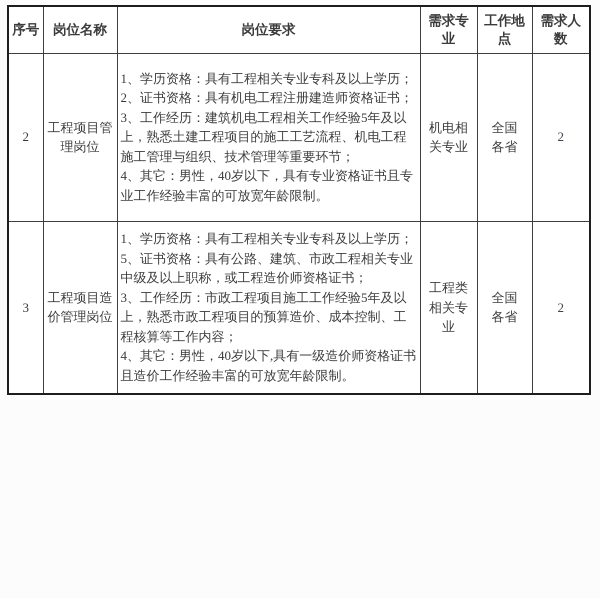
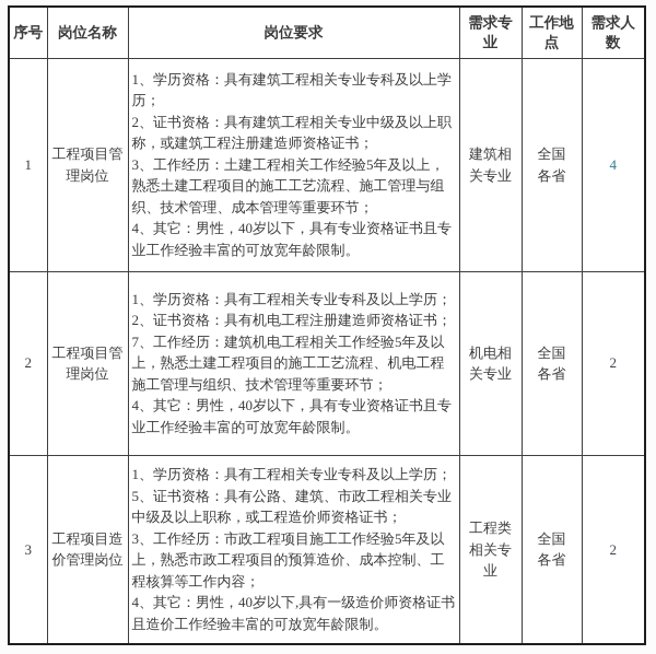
  序号	岗位名称	岗位要求	需求专业	工作地点	需求人数
+ 1	工程项目管理岗位	1、学历资格：具有建筑工程相关专业专科及以上学历； 2、证书资格：具有建筑工程相关专业中级及以上职称，或建筑工程注册建造师资格证书； 3、工作经历：土建工程相关工作经验5年及以上，熟悉土建工程项目的施工工艺流程、施工管理与组织、技术管理、成本管理等重要环节； 4、其它：男性，40岁以下，具有专业资格证书且专业工作经验丰富的可放宽年龄限制。	建筑相关专业	全国各省	4
- 2	工程项目管理岗位	1、学历资格：具有工程相关专业专科及以上学历； 2、证书资格：具有机电工程注册建造师资格证书； 3、工作经历：建筑机电工程相关工作经验5年及以上，熟悉土建工程项目的施工工艺流程、机电工程施工管理与组织、技术管理等重要环节； 4、其它：男性，40岁以下，具有专业资格证书且专业工作经验丰富的可放宽年龄限制。	机电相关专业	全国各省	2
+ 2	工程项目管理岗位	1、学历资格：具有工程相关专业专科及以上学历； 2、证书资格：具有机电工程注册建造师资格证书； 7、工作经历：建筑机电工程相关工作经验5年及以上，熟悉土建工程项目的施工工艺流程、机电工程施工管理与组织、技术管理等重要环节； 4、其它：男性，40岁以下，具有专业资格证书且专业工作经验丰富的可放宽年龄限制。	机电相关专业	全国各省	2
  3	工程项目造价管理岗位	1、学历资格：具有工程相关专业专科及以上学历； 5、证书资格：具有公路、建筑、市政工程相关专业中级及以上职称，或工程造价师资格证书； 3、工作经历：市政工程项目施工工作经验5年及以上，熟悉市政工程项目的预算造价、成本控制、工程核算等工作内容； 4、其它：男性，40岁以下,具有一级造价师资格证书且造价工作经验丰富的可放宽年龄限制。	工程类相关专业	全国各省	2
